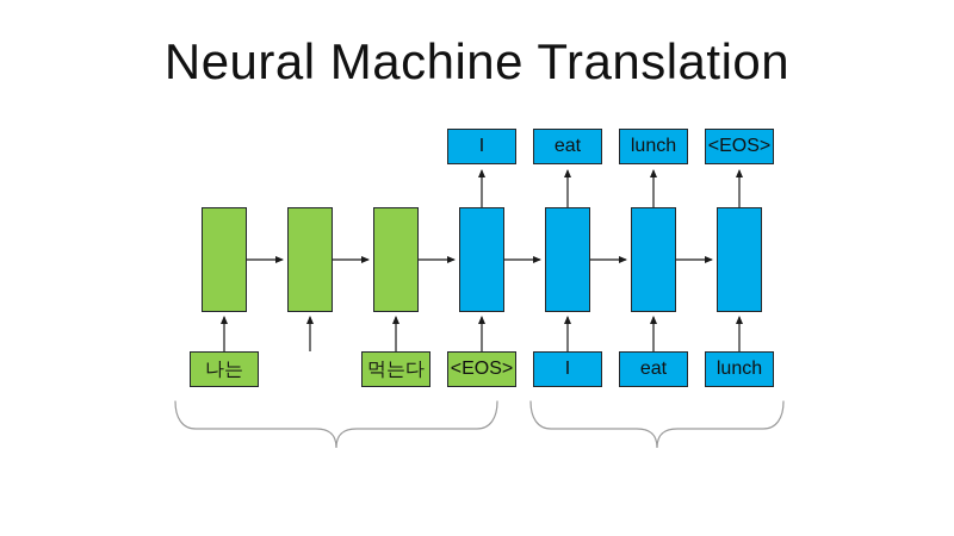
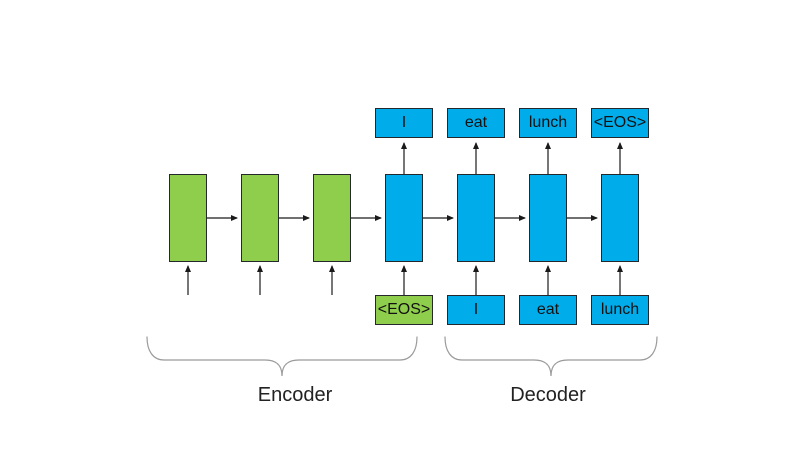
- Neural Machine Translation
  I
  eat
  lunch
  <EOS>
- 나는
- 먹는다
  <EOS>
  I
  eat
  lunch
+ Encoder
+ Decoder
